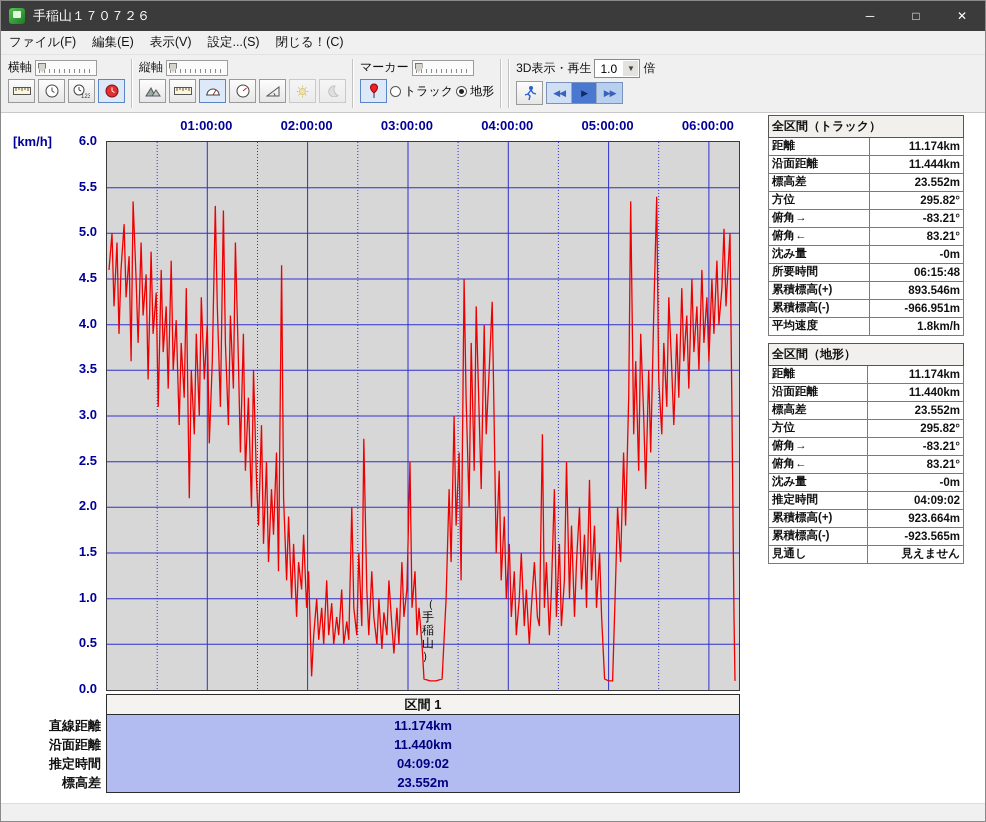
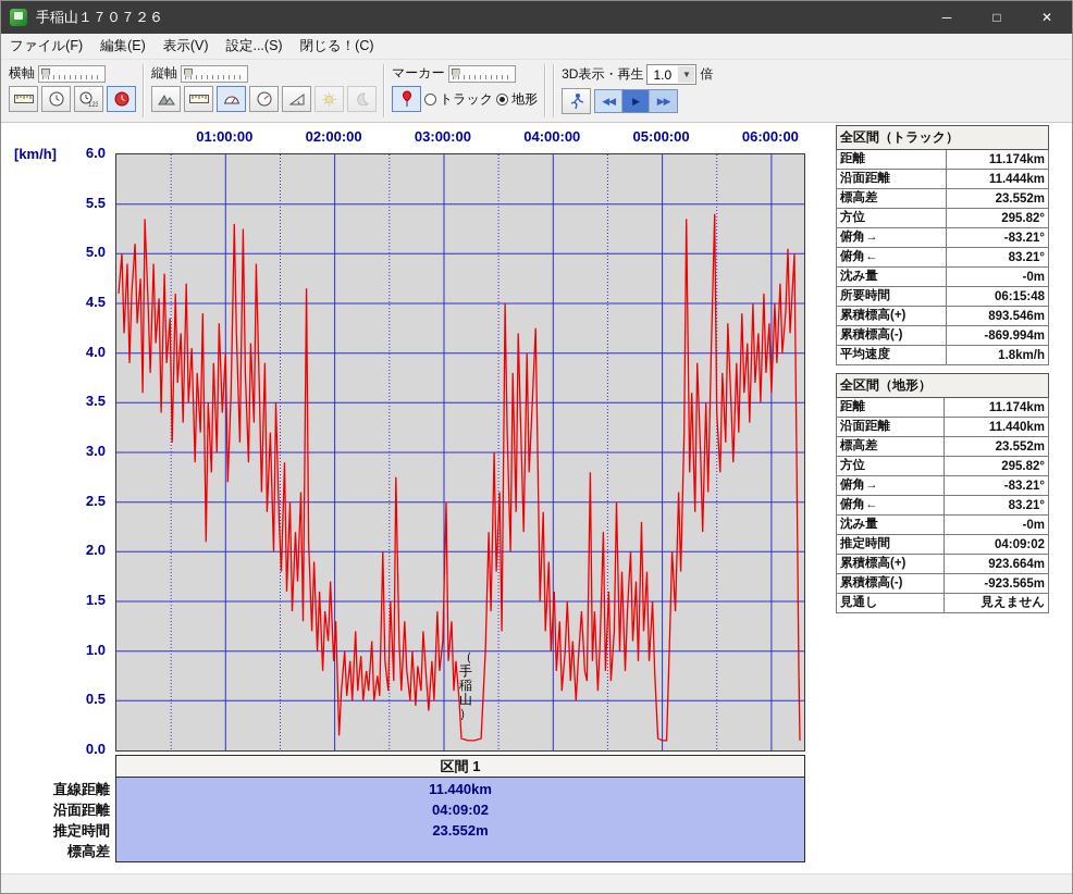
  手稲山１７０７２６
  ─
  □
  ✕
  ファイル(F)
  編集(E)
  表示(V)
  設定...(S)
  閉じる！(C)
  横軸
  縦軸
  マーカー
  トラック
  地形
  3D表示・再生
  1.0
  ▼
  倍
  ◀◀
  ▶
  ▶▶
  01:00:00
  02:00:00
  03:00:00
  04:00:00
  05:00:00
  06:00:00
  6.0
  5.5
  5.0
  4.5
  4.0
  3.5
  3.0
  2.5
  2.0
  1.5
  1.0
  0.5
  0.0
  [km/h]
  （手稲山）
  区間 1
- 11.174km
  11.440km
  04:09:02
  23.552m
  直線距離
  沿面距離
  推定時間
  標高差
  全区間（トラック）
  距離	11.174km
  沿面距離	11.444km
  標高差	23.552m
  方位	295.82°
  俯角→	-83.21°
  俯角←	83.21°
  沈み量	-0m
  所要時間	06:15:48
  累積標高(+)	893.546m
- 累積標高(-)	-966.951m
+ 累積標高(-)	-869.994m
  平均速度	1.8km/h
  全区間（地形）
  距離	11.174km
  沿面距離	11.440km
  標高差	23.552m
  方位	295.82°
  俯角→	-83.21°
  俯角←	83.21°
  沈み量	-0m
  推定時間	04:09:02
  累積標高(+)	923.664m
  累積標高(-)	-923.565m
  見通し	見えません
